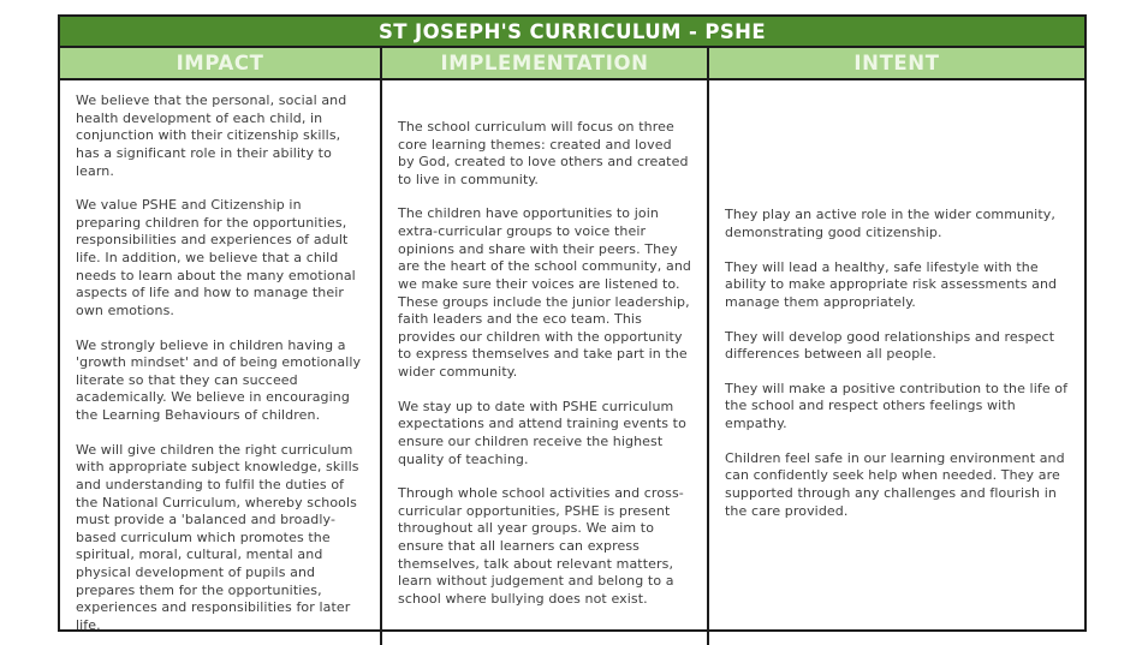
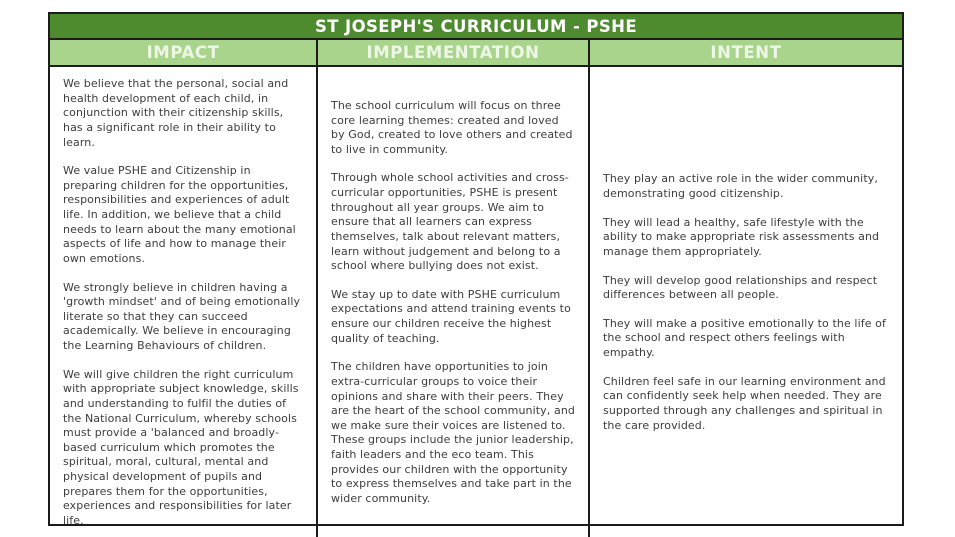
  ST JOSEPH'S CURRICULUM - PSHE
  IMPACT
  IMPLEMENTATION
  INTENT
  We believe that the personal, social and health development of each child, in conjunction with their citizenship skills, has a significant role in their ability to learn.
  We value PSHE and Citizenship in preparing children for the opportunities, responsibilities and experiences of adult life. In addition, we believe that a child needs to learn about the many emotional aspects of life and how to manage their own emotions.
  We strongly believe in children having a 'growth mindset' and of being emotionally literate so that they can succeed academically. We believe in encouraging the Learning Behaviours of children.
  We will give children the right curriculum with appropriate subject knowledge, skills and understanding to fulfil the duties of the National Curriculum, whereby schools must provide a 'balanced and broadly-based curriculum which promotes the spiritual, moral, cultural, mental and physical development of pupils and prepares them for the opportunities, experiences and responsibilities for later life.
  The school curriculum will focus on three core learning themes: created and loved by God, created to love others and created to live in community.
- The children have opportunities to join extra-curricular groups to voice their opinions and share with their peers. They are the heart of the school community, and we make sure their voices are listened to. These groups include the junior leadership, faith leaders and the eco team. This provides our children with the opportunity to express themselves and take part in the wider community.
+ Through whole school activities and cross-curricular opportunities, PSHE is present throughout all year groups. We aim to ensure that all learners can express themselves, talk about relevant matters, learn without judgement and belong to a school where bullying does not exist.
  We stay up to date with PSHE curriculum expectations and attend training events to ensure our children receive the highest quality of teaching.
- Through whole school activities and cross-curricular opportunities, PSHE is present throughout all year groups. We aim to ensure that all learners can express themselves, talk about relevant matters, learn without judgement and belong to a school where bullying does not exist.
+ The children have opportunities to join extra-curricular groups to voice their opinions and share with their peers. They are the heart of the school community, and we make sure their voices are listened to. These groups include the junior leadership, faith leaders and the eco team. This provides our children with the opportunity to express themselves and take part in the wider community.
  They play an active role in the wider community, demonstrating good citizenship.
  They will lead a healthy, safe lifestyle with the ability to make appropriate risk assessments and manage them appropriately.
  They will develop good relationships and respect differences between all people.
- They will make a positive contribution to the life of the school and respect others feelings with empathy.
+ They will make a positive emotionally to the life of the school and respect others feelings with empathy.
- Children feel safe in our learning environment and can confidently seek help when needed. They are supported through any challenges and flourish in the care provided.
+ Children feel safe in our learning environment and can confidently seek help when needed. They are supported through any challenges and spiritual in the care provided.
